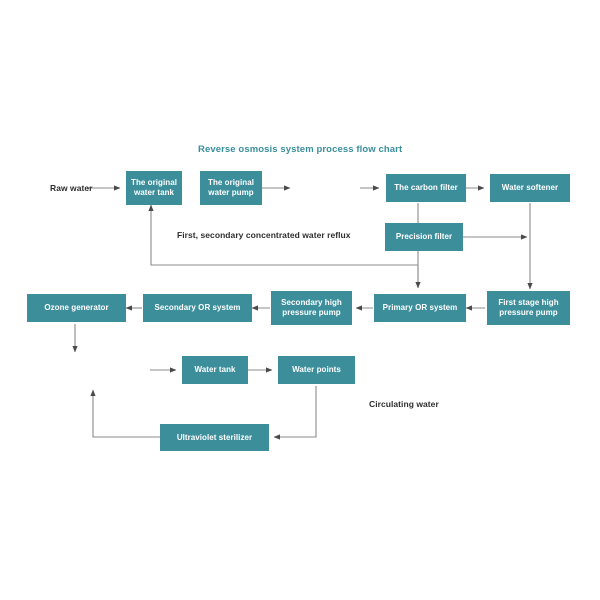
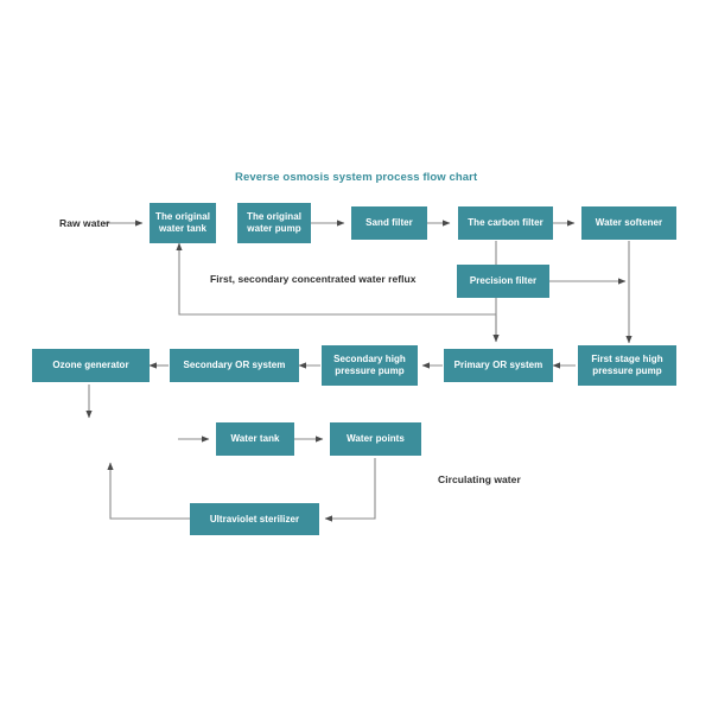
  Reverse osmosis system process flow chart
  Raw water
  First, secondary concentrated water reflux
  Circulating water
  The original
  water tank
  The original
  water pump
+ Sand filter
  The carbon filter
  Water softener
  Precision filter
  First stage high
  pressure pump
  Primary OR system
  Secondary high
  pressure pump
  Secondary OR system
  Ozone generator
  Water tank
  Water points
  Ultraviolet sterilizer
